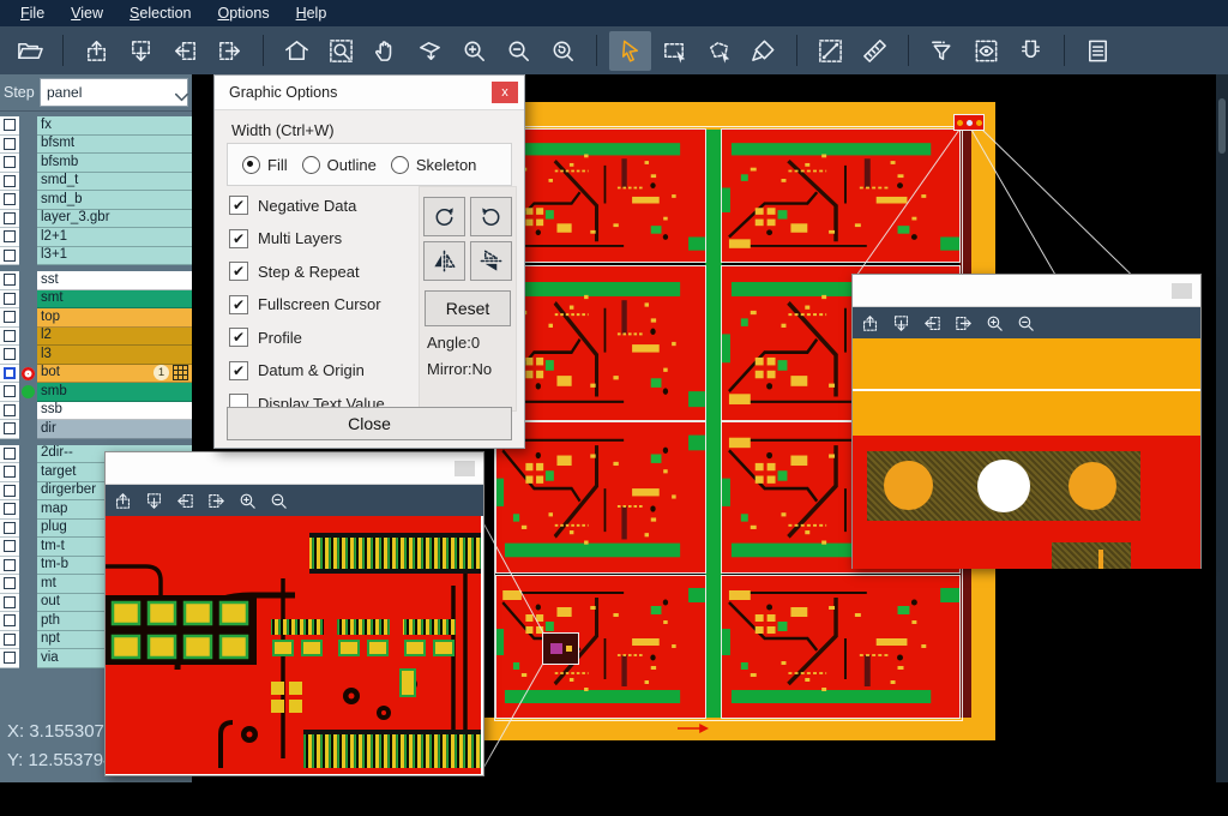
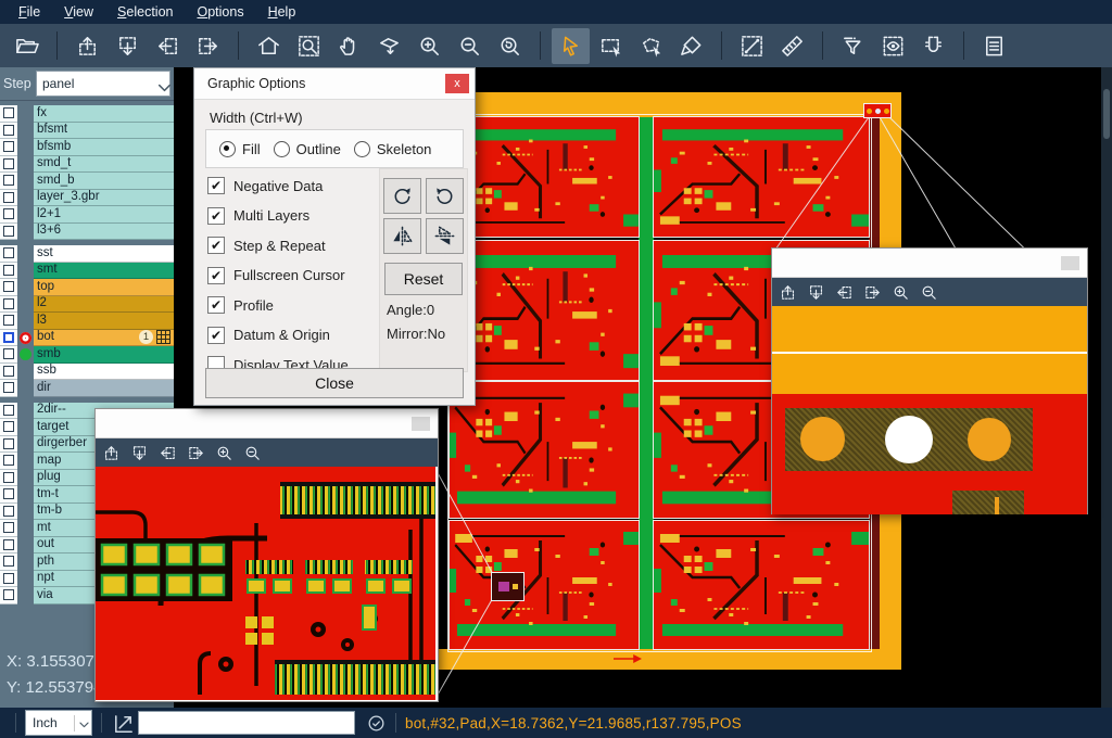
  File
  View
  Selection
  Options
  Help
  Step
  panel
  fx
  bfsmt
  bfsmb
  smd_t
  smd_b
  layer_3.gbr
  l2+1
- l3+1
+ l3+6
  sst
  smt
  top
  l2
  l3
  bot
  1
  smb
  ssb
  dir
  2dir--
  target
  dirgerber
  map
  plug
  tm-t
  tm-b
  mt
  out
  pth
  npt
  via
  X: 3.155307
  Y: 12.55379
  Graphic Options
  x
  Width (Ctrl+W)
  Fill
  Outline
  Skeleton
  ✔
  Negative Data
  ✔
  Multi Layers
  ✔
  Step & Repeat
  ✔
  Fullscreen Cursor
  ✔
  Profile
  ✔
  Datum & Origin
  Display Text Value
  Reset
  Angle:0
  Mirror:No
  Close
+ Inch
+ bot,#32,Pad,X=18.7362,Y=21.9685,r137.795,POS
